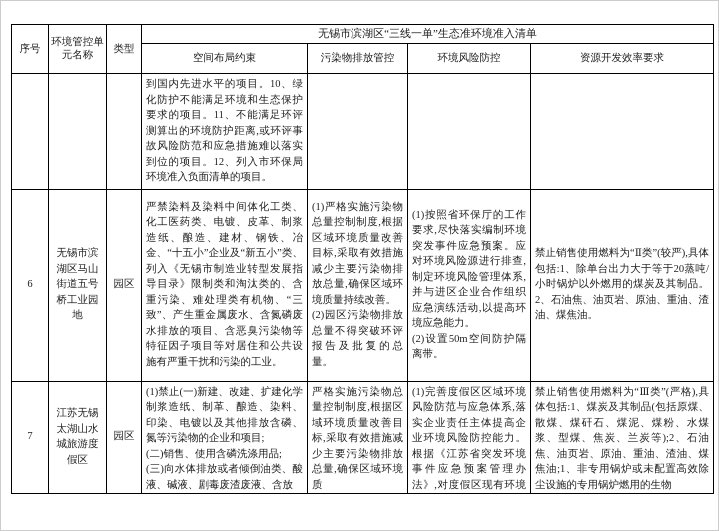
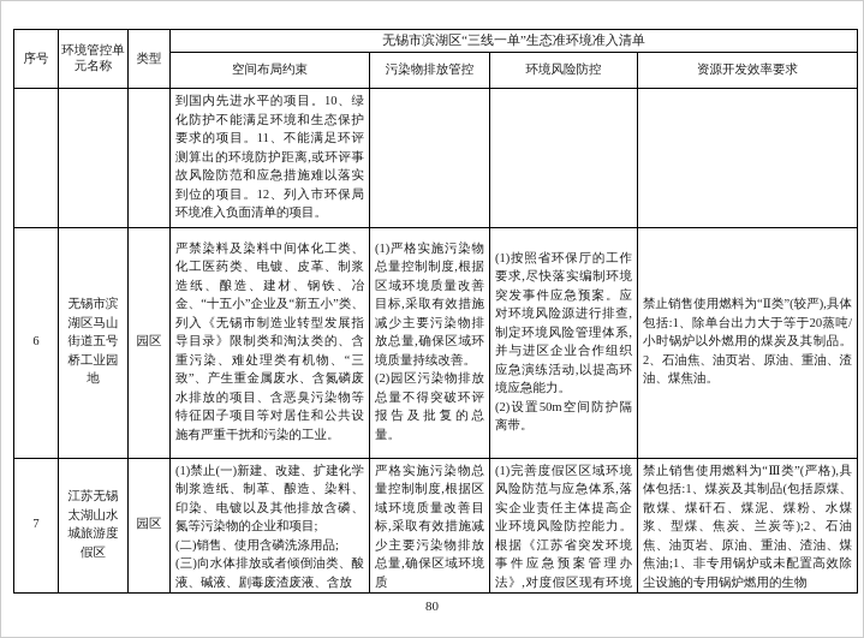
  序号	环境管控单元名称	类型	无锡市滨湖区“三线一单”生态准环境准入清单
  空间布局约束	污染物排放管控	环境风险防控	资源开发效率要求
  			到国内先进水平的项目。10、绿化防护不能满足环境和生态保护要求的项目。11、不能满足环评测算出的环境防护距离,或环评事故风险防范和应急措施难以落实到位的项目。12、列入市环保局环境准入负面清单的项目。
  6	无锡市滨湖区马山街道五号桥工业园地	园区	严禁染料及染料中间体化工类、化工医药类、电镀、皮革、制浆造纸、酿造、建材、钢铁、冶金、“十五小”企业及“新五小”类、列入《无锡市制造业转型发展指导目录》限制类和淘汰类的、含重污染、难处理类有机物、“三致”、产生重金属废水、含氮磷废水排放的项目、含恶臭污染物等特征因子项目等对居住和公共设施有严重干扰和污染的工业。	(1)严格实施污染物总量控制制度,根据区域环境质量改善目标,采取有效措施减少主要污染物排放总量,确保区域环境质量持续改善。 (2)园区污染物排放总量不得突破环评报告及批复的总量。	(1)按照省环保厅的工作要求,尽快落实编制环境突发事件应急预案。应对环境风险源进行排查,制定环境风险管理体系,并与进区企业合作组织应急演练活动,以提高环境应急能力。 (2)设置50m空间防护隔离带。	禁止销售使用燃料为“Ⅱ类”(较严),具体包括:1、除单台出力大于等于20蒸吨/小时锅炉以外燃用的煤炭及其制品。2、石油焦、油页岩、原油、重油、渣油、煤焦油。
  7	江苏无锡太湖山水城旅游度假区	园区	(1)禁止(一)新建、改建、扩建化学制浆造纸、制革、酿造、染料、印染、电镀以及其他排放含磷、氮等污染物的企业和项目; (二)销售、使用含磷洗涤用品; (三)向水体排放或者倾倒油类、酸液、碱液、剧毒废渣废液、含放	严格实施污染物总量控制制度,根据区域环境质量改善目标,采取有效措施减少主要污染物排放总量,确保区域环境质	(1)完善度假区区域环境风险防范与应急体系,落实企业责任主体提高企业环境风险防控能力。根据《江苏省突发环境事件应急预案管理办法》,对度假区现有环境	禁止销售使用燃料为“Ⅲ类”(严格),具体包括:1、煤炭及其制品(包括原煤、散煤、煤矸石、煤泥、煤粉、水煤浆、型煤、焦炭、兰炭等);2、石油焦、油页岩、原油、重油、渣油、煤焦油;1、非专用锅炉或未配置高效除尘设施的专用锅炉燃用的生物
+ 80
